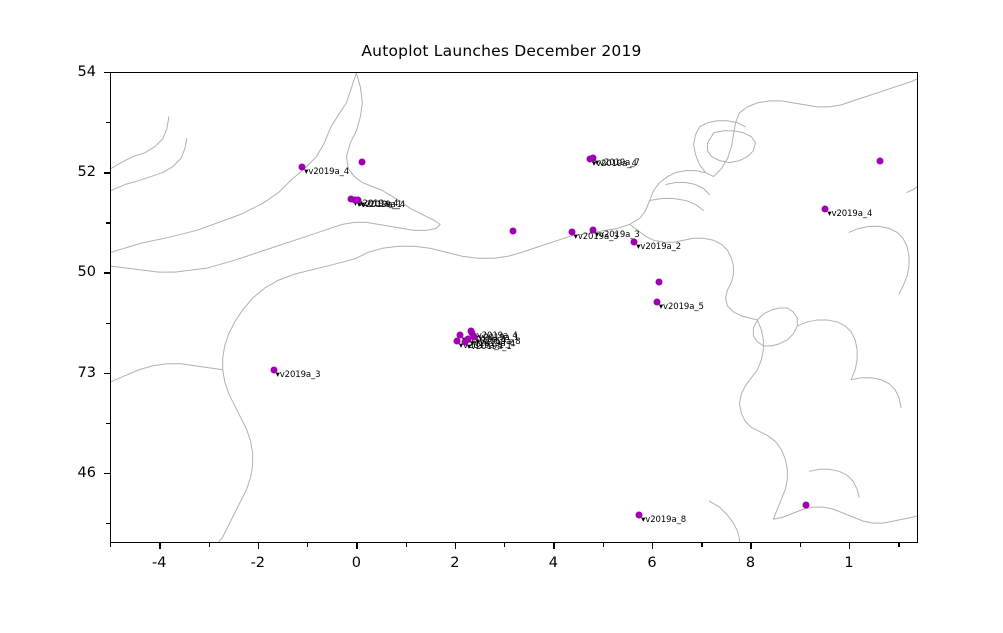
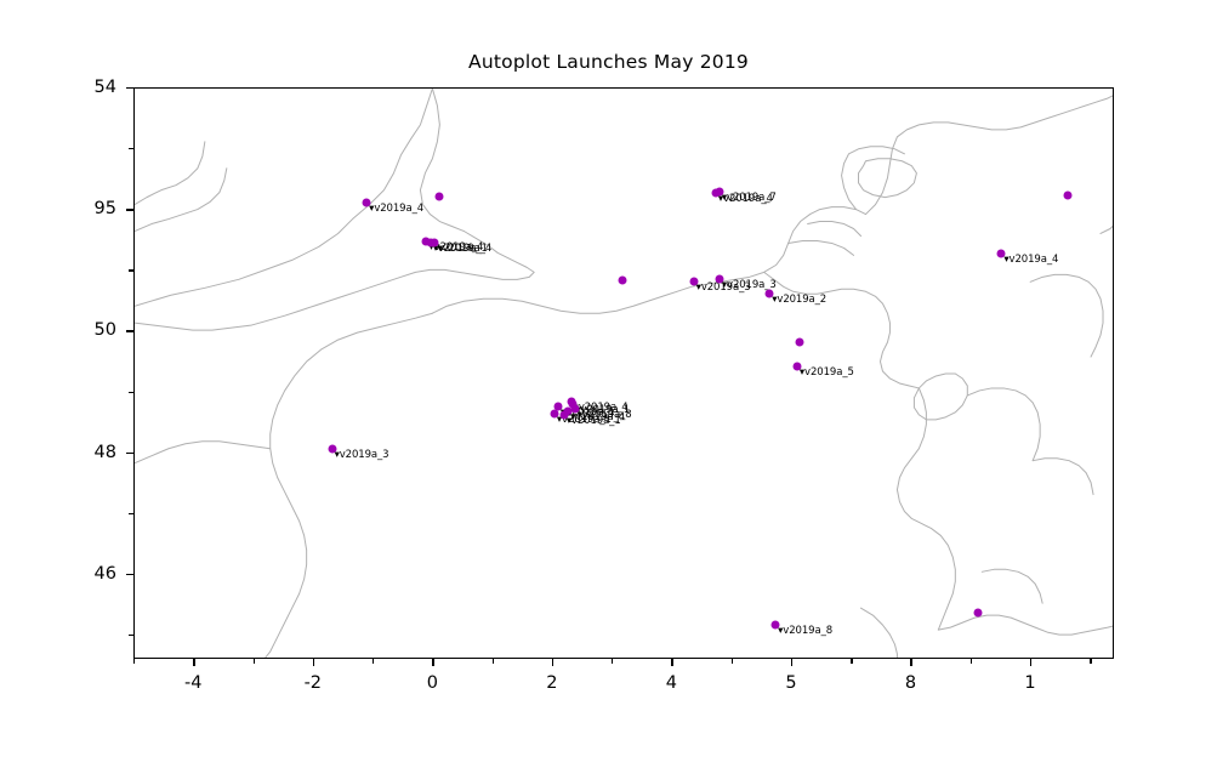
- Autoplot Launches December 2019
+ Autoplot Launches May 2019
  ▾v2019a_4
  ▾v2019a_4
  ▾v2019a_1
  ▾v2019a_4
  ▾v2019a_7
  ▾v2019a_4
  ▾v2019a_4
  ▾v2019a_3
  ▾v2019a_3
  ▾v2019a_2
  ▾v2019a_5
  v2019a_4
  v2019a_1
  ▾v2019a_8
  ▾v2019a_4
  ▾v2019a_1
  ▾v2019a_1
  ▾v2019a_3
  ▾v2019a_8
  -4
  -2
  0
  2
  4
- 6
+ 5
  8
  1
  46
- 73
+ 48
  50
- 52
+ 95
  54
